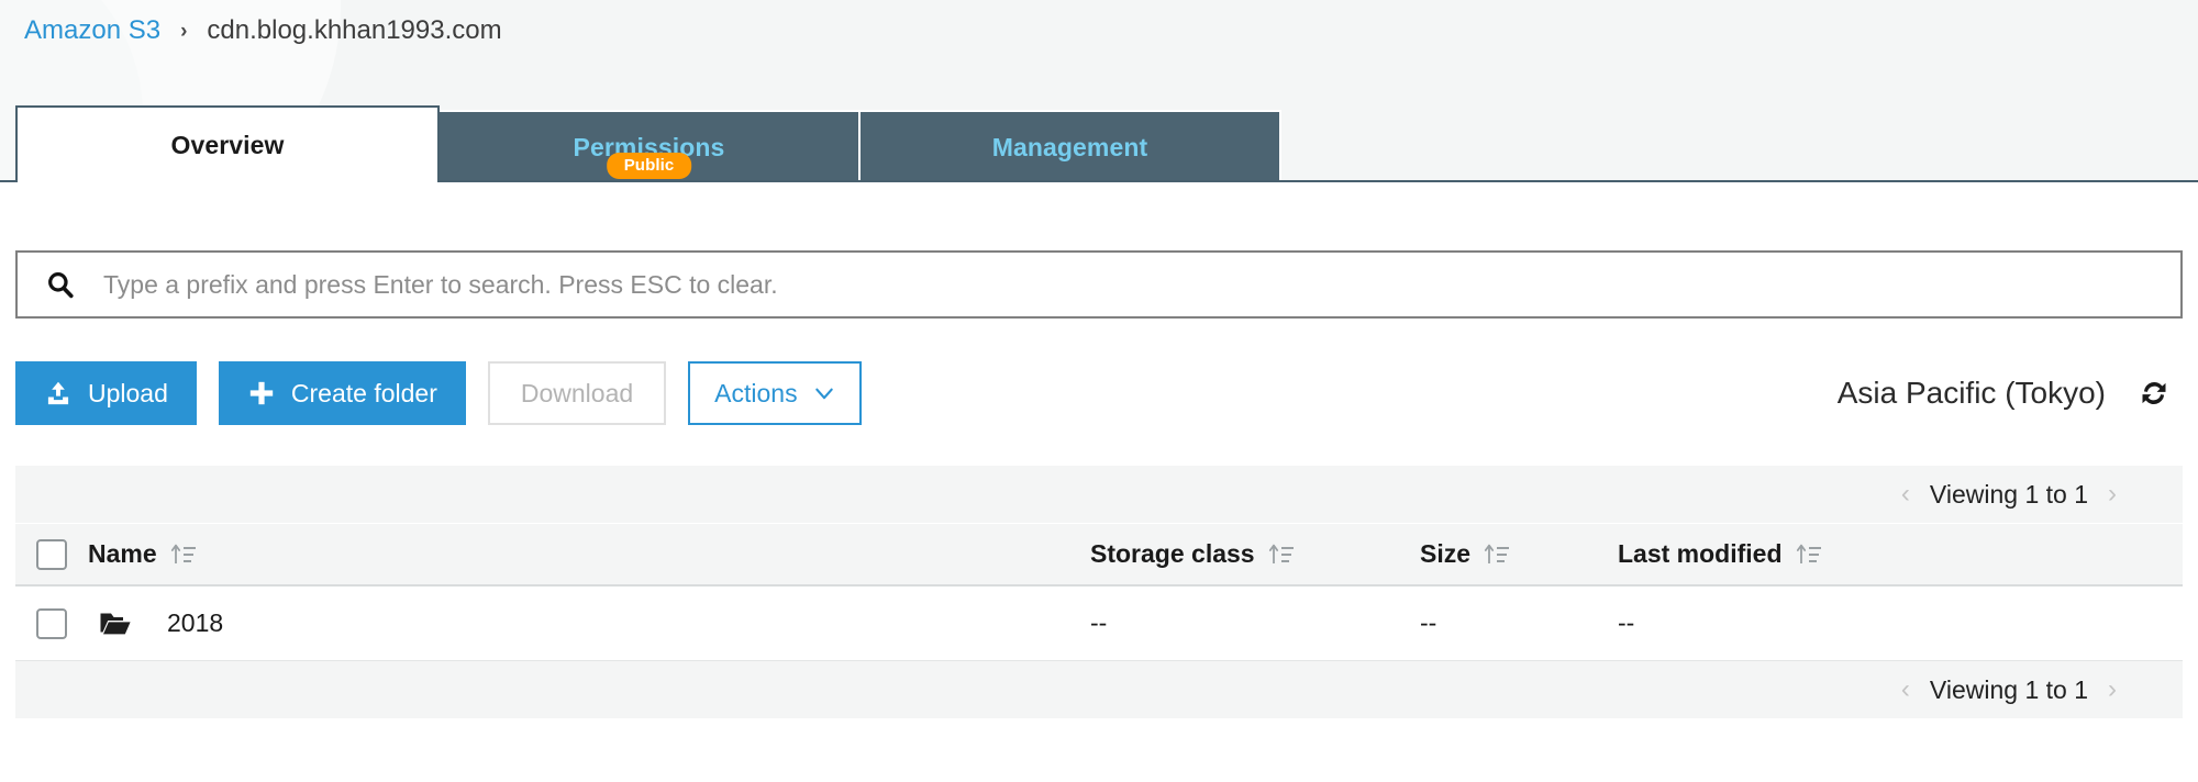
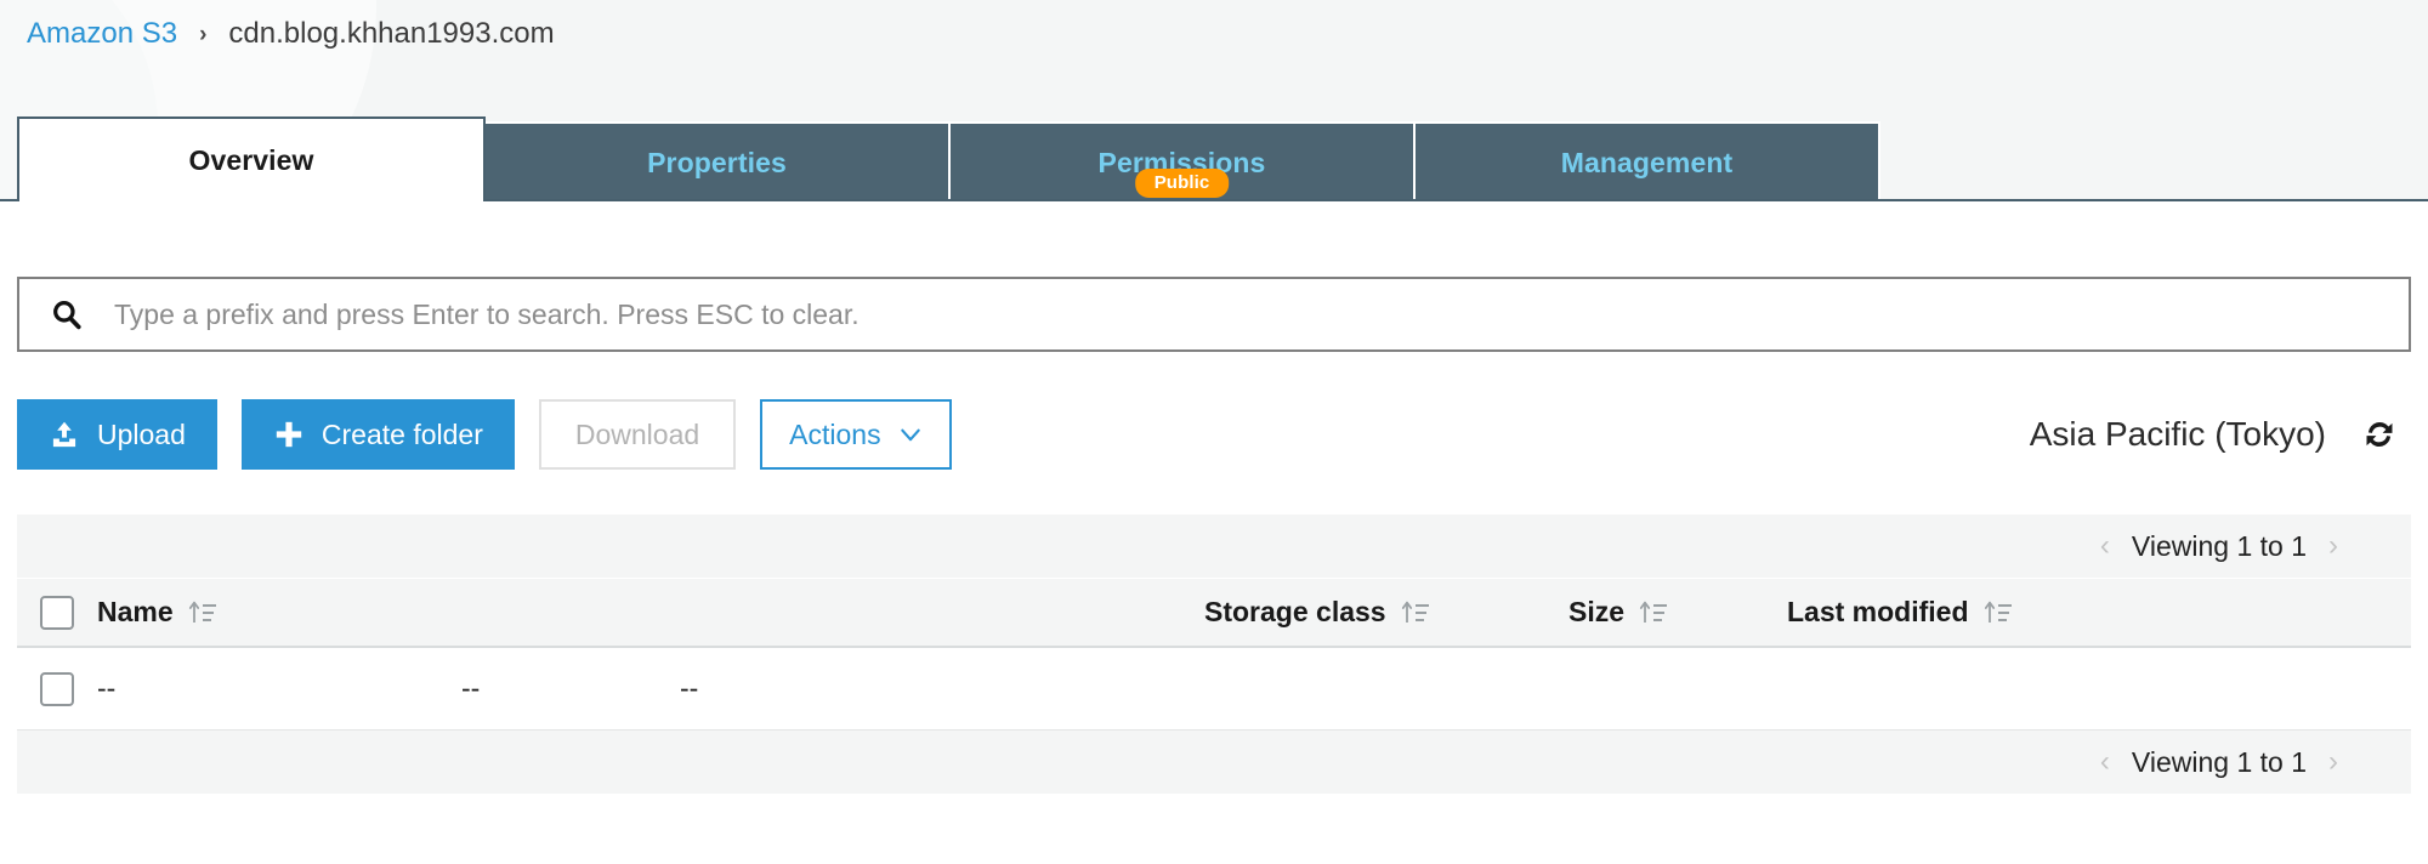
  Amazon S3
  ›
  cdn.blog.khhan1993.com
  Overview
+ Properties
  Permissions
  Public
  Management
  Type a prefix and press Enter to search. Press ESC to clear.
  Upload
  Create folder
  Download
  Actions
  Asia Pacific (Tokyo)
  ‹
  Viewing 1 to 1
  ›
  Name
  Storage class
  Size
  Last modified
- 2018
  --
  --
  --
  ‹
  Viewing 1 to 1
  ›
